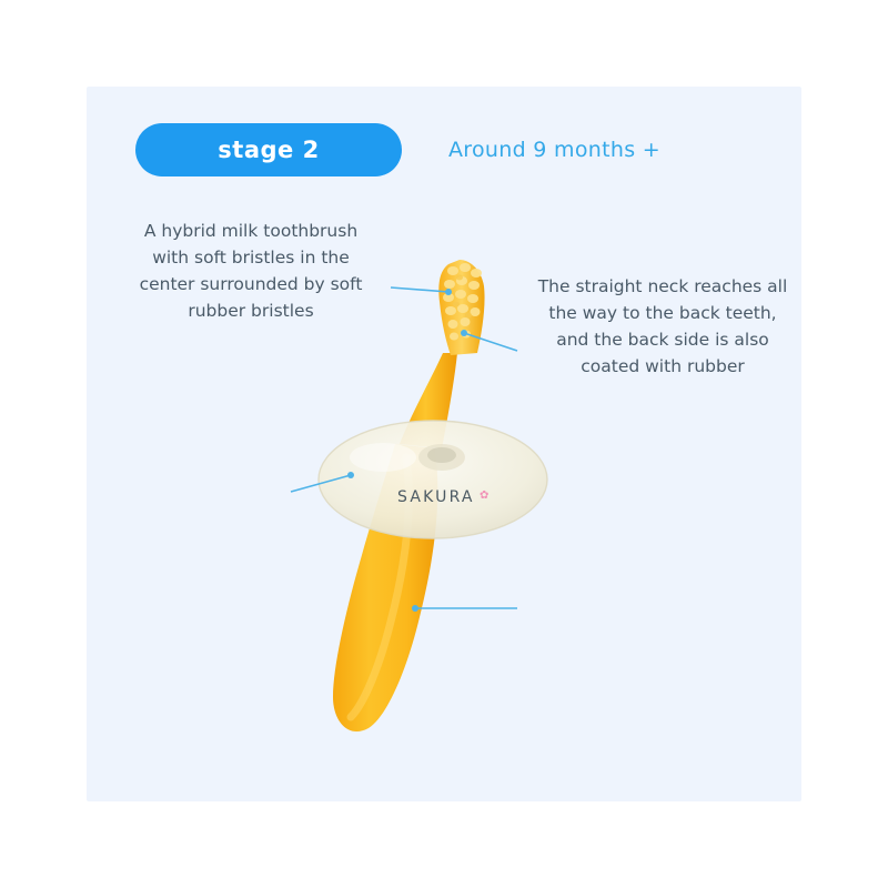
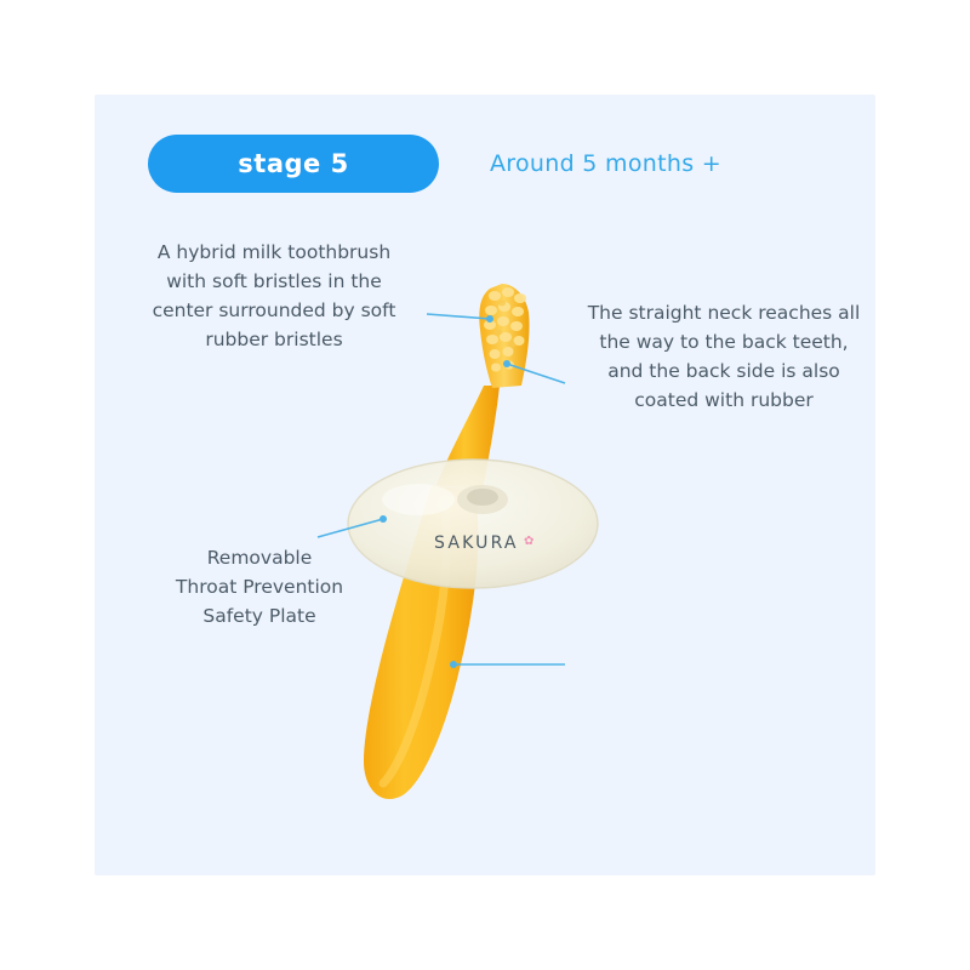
- stage 2
+ stage 5
- Around 9 months +
+ Around 5 months +
  A hybrid milk toothbrush
  with soft bristles in the
  center surrounded by soft
  rubber bristles
  The straight neck reaches all
  the way to the back teeth,
  and the back side is also
  coated with rubber
+ Removable
+ Throat Prevention
+ Safety Plate
  SAKURA
  ✿
